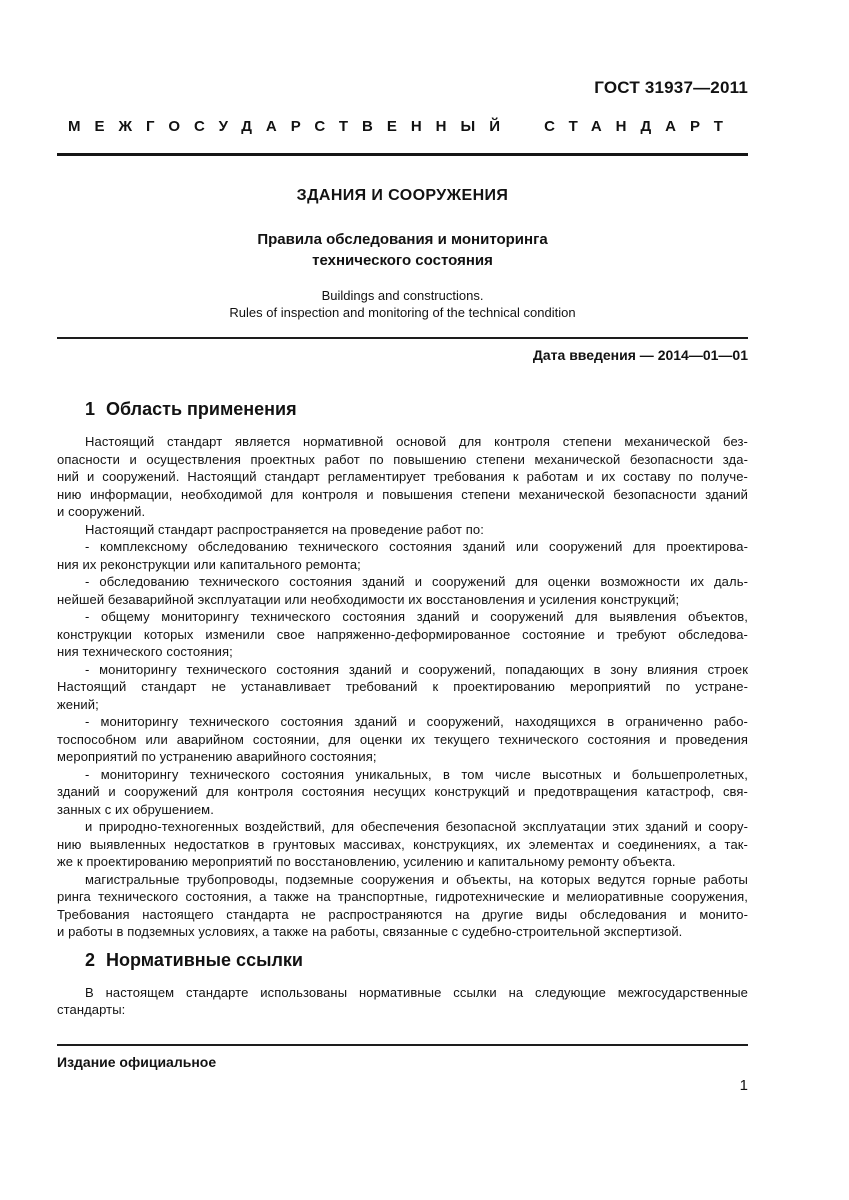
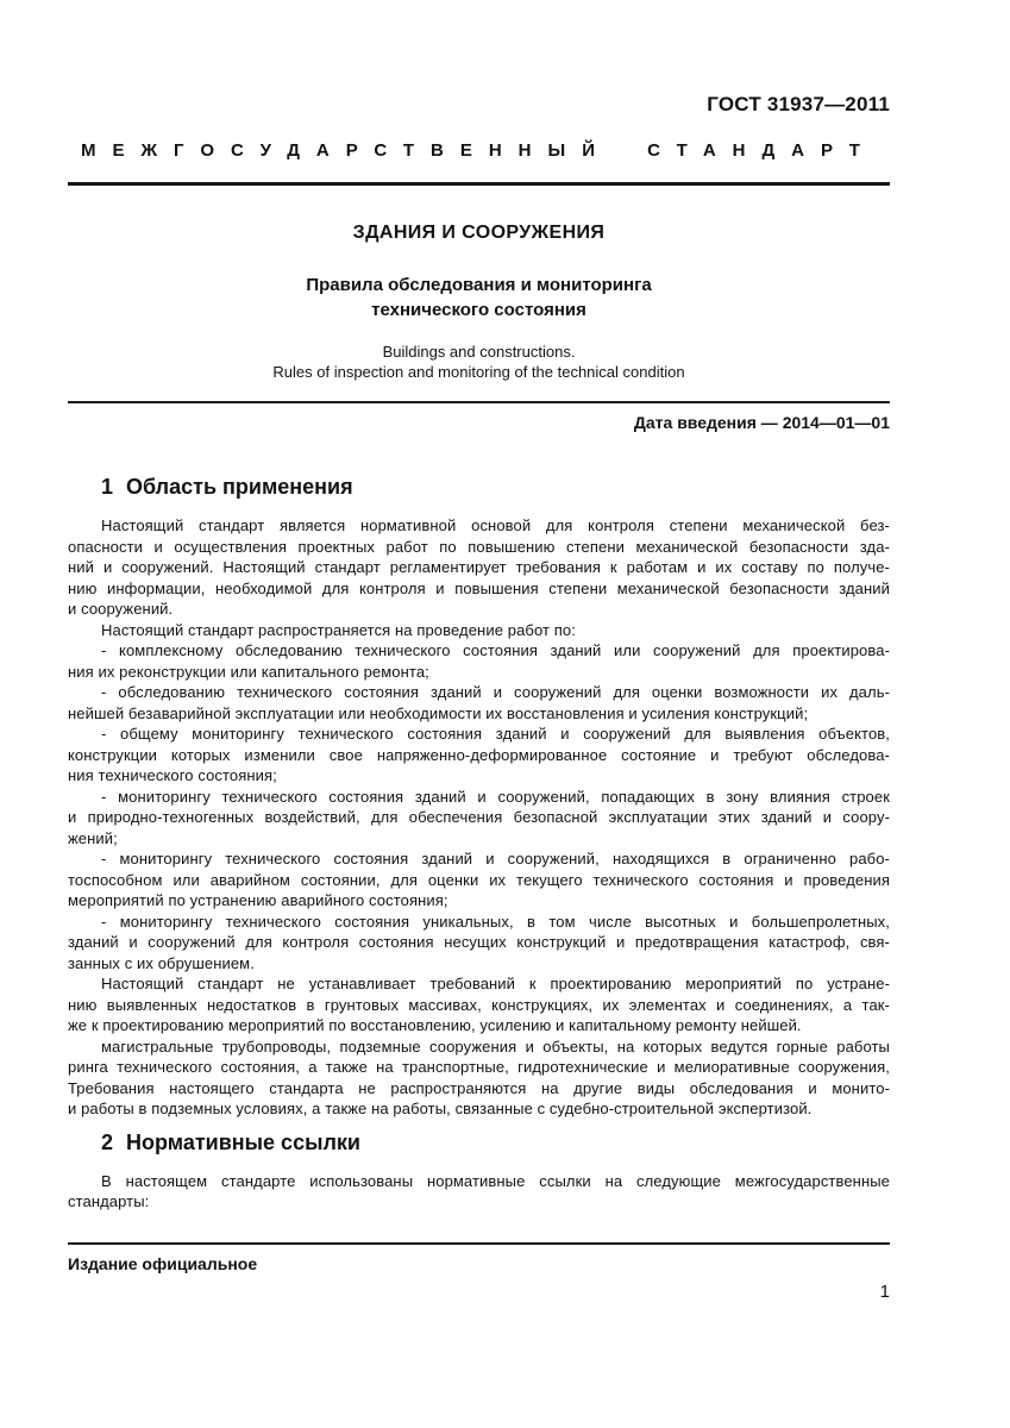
  ГОСТ 31937—2011
  МЕЖГОСУДАРСТВЕННЫЙ СТАНДАРТ
  ЗДАНИЯ И СООРУЖЕНИЯ
  Правила обследования и мониторинга
  технического состояния
  Buildings and constructions.
  Rules of inspection and monitoring of the technical condition
  Дата введения — 2014—01—01
  1 Область применения
  Настоящий стандарт является нормативной основой для контроля степени механической без-
  опасности и осуществления проектных работ по повышению степени механической безопасности зда-
  ний и сооружений. Настоящий стандарт регламентирует требования к работам и их составу по получе-
  нию информации, необходимой для контроля и повышения степени механической безопасности зданий
  и сооружений.
  Настоящий стандарт распространяется на проведение работ по:
  - комплексному обследованию технического состояния зданий или сооружений для проектирова-
  ния их реконструкции или капитального ремонта;
  - обследованию технического состояния зданий и сооружений для оценки возможности их даль-
  нейшей безаварийной эксплуатации или необходимости их восстановления и усиления конструкций;
  - общему мониторингу технического состояния зданий и сооружений для выявления объектов,
  конструкции которых изменили свое напряженно-деформированное состояние и требуют обследова-
  ния технического состояния;
  - мониторингу технического состояния зданий и сооружений, попадающих в зону влияния строек
- Настоящий стандарт не устанавливает требований к проектированию мероприятий по устране-
+ и природно-техногенных воздействий, для обеспечения безопасной эксплуатации этих зданий и соору-
  жений;
  - мониторингу технического состояния зданий и сооружений, находящихся в ограниченно рабо-
  тоспособном или аварийном состоянии, для оценки их текущего технического состояния и проведения
  мероприятий по устранению аварийного состояния;
  - мониторингу технического состояния уникальных, в том числе высотных и большепролетных,
  зданий и сооружений для контроля состояния несущих конструкций и предотвращения катастроф, свя-
  занных с их обрушением.
- и природно-техногенных воздействий, для обеспечения безопасной эксплуатации этих зданий и соору-
+ Настоящий стандарт не устанавливает требований к проектированию мероприятий по устране-
  нию выявленных недостатков в грунтовых массивах, конструкциях, их элементах и соединениях, а так-
- же к проектированию мероприятий по восстановлению, усилению и капитальному ремонту объекта.
+ же к проектированию мероприятий по восстановлению, усилению и капитальному ремонту нейшей.
  магистральные трубопроводы, подземные сооружения и объекты, на которых ведутся горные работы
  ринга технического состояния, а также на транспортные, гидротехнические и мелиоративные сооружения,
  Требования настоящего стандарта не распространяются на другие виды обследования и монито-
  и работы в подземных условиях, а также на работы, связанные с судебно-строительной экспертизой.
  2 Нормативные ссылки
  В настоящем стандарте использованы нормативные ссылки на следующие межгосударственные
  стандарты:
  Издание официальное
  1
